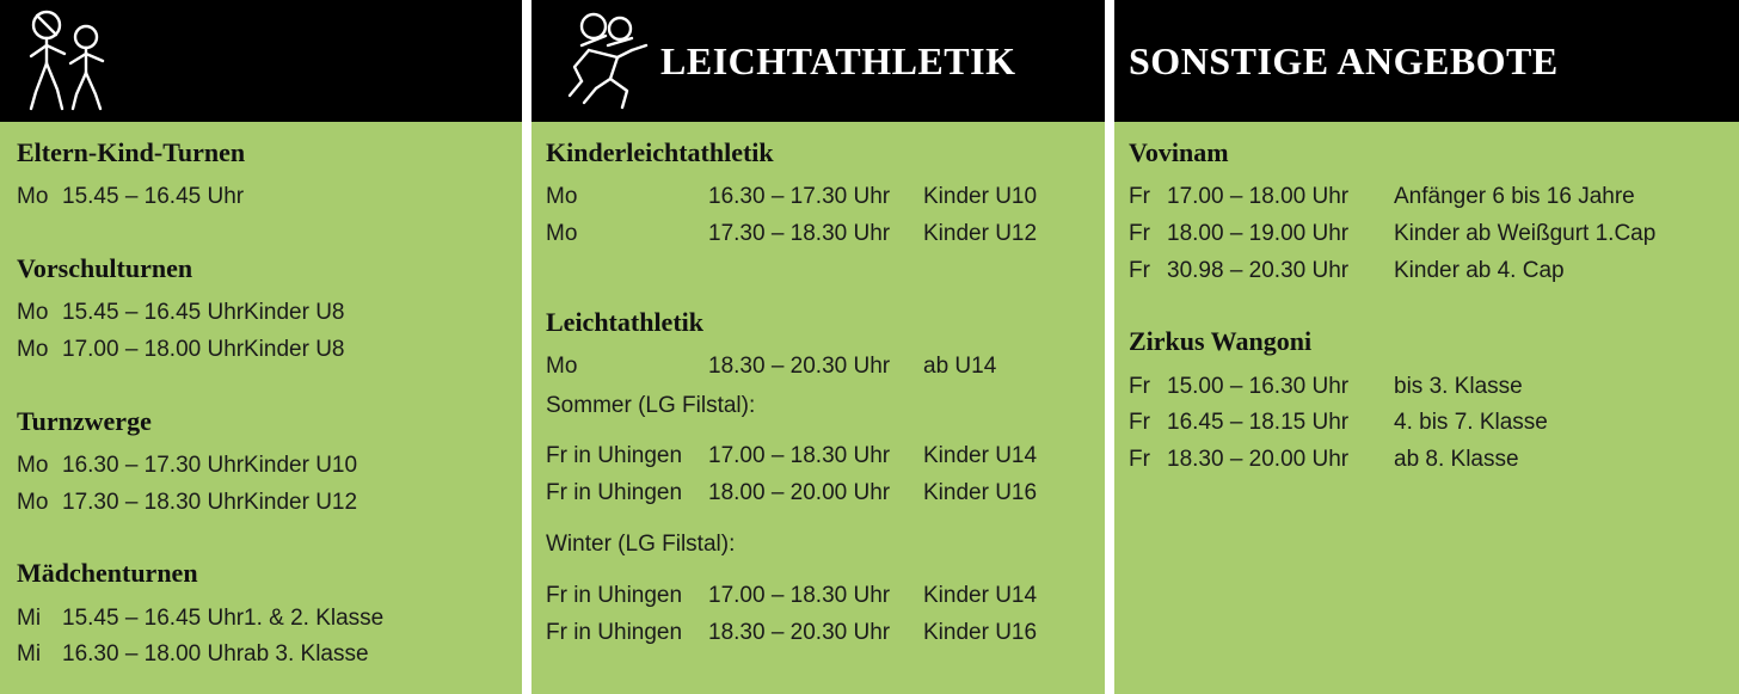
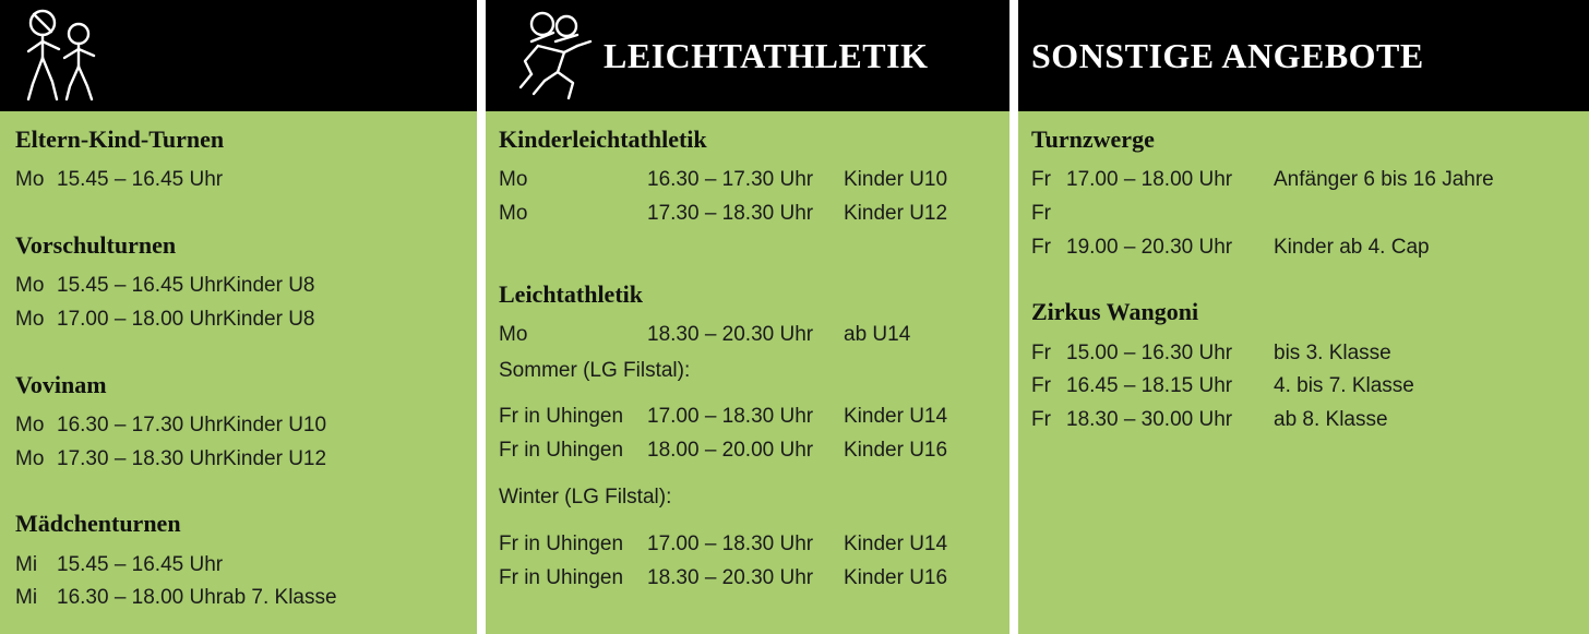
  Eltern-Kind-Turnen
  Mo
  15.45 – 16.45 Uhr
  Vorschulturnen
  Mo
  15.45 – 16.45 Uhr
  Kinder U8
  Mo
  17.00 – 18.00 Uhr
  Kinder U8
- Turnzwerge
+ Vovinam
  Mo
  16.30 – 17.30 Uhr
  Kinder U10
  Mo
  17.30 – 18.30 Uhr
  Kinder U12
  Mädchenturnen
  Mi
  15.45 – 16.45 Uhr
- 1. & 2. Klasse
  Mi
  16.30 – 18.00 Uhr
- ab 3. Klasse
+ ab 7. Klasse
  LEICHTATHLETIK
  Kinderleichtathletik
  Mo
  16.30 – 17.30 Uhr
  Kinder U10
  Mo
  17.30 – 18.30 Uhr
  Kinder U12
  Leichtathletik
  Mo
  18.30 – 20.30 Uhr
  ab U14
  Sommer (LG Filstal):
  Fr in Uhingen
  17.00 – 18.30 Uhr
  Kinder U14
  Fr in Uhingen
  18.00 – 20.00 Uhr
  Kinder U16
  Winter (LG Filstal):
  Fr in Uhingen
  17.00 – 18.30 Uhr
  Kinder U14
  Fr in Uhingen
  18.30 – 20.30 Uhr
  Kinder U16
  SONSTIGE ANGEBOTE
- Vovinam
+ Turnzwerge
  Fr
  17.00 – 18.00 Uhr
  Anfänger 6 bis 16 Jahre
  Fr
- 18.00 – 19.00 Uhr
- Kinder ab Weißgurt 1.Cap
  Fr
- 30.98 – 20.30 Uhr
+ 19.00 – 20.30 Uhr
  Kinder ab 4. Cap
  Zirkus Wangoni
  Fr
  15.00 – 16.30 Uhr
  bis 3. Klasse
  Fr
  16.45 – 18.15 Uhr
  4. bis 7. Klasse
  Fr
- 18.30 – 20.00 Uhr
+ 18.30 – 30.00 Uhr
  ab 8. Klasse
